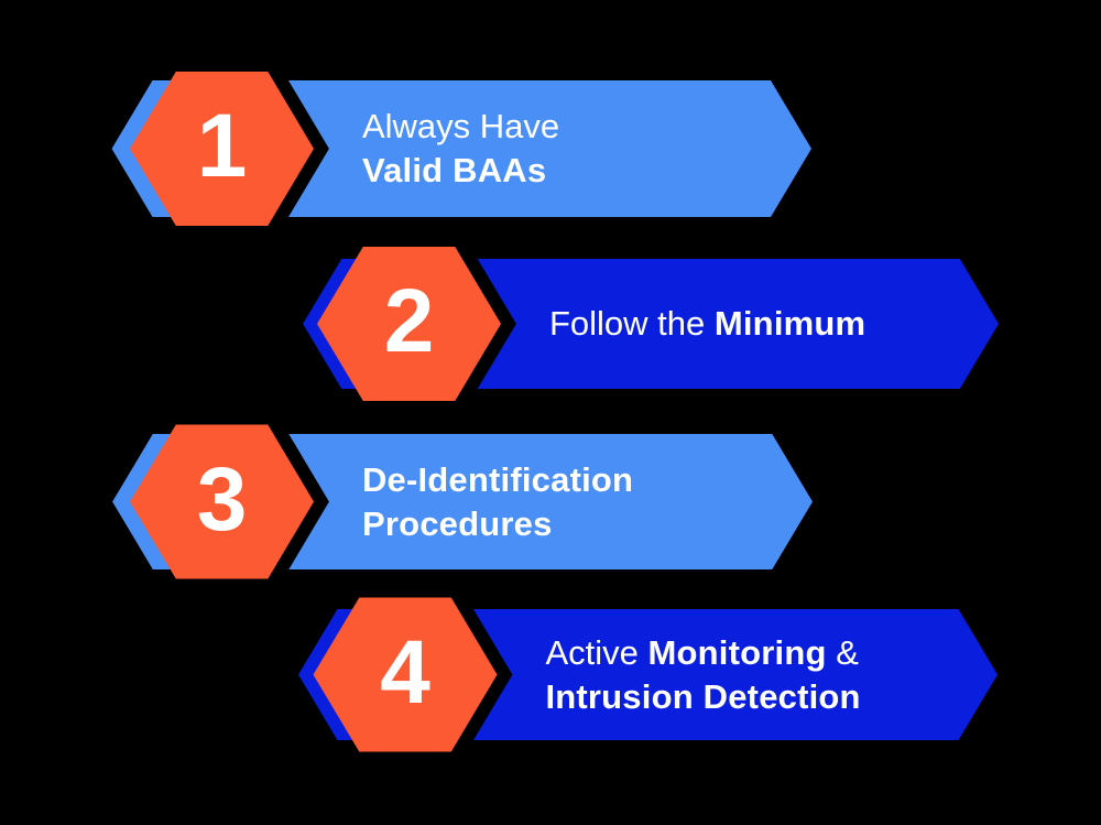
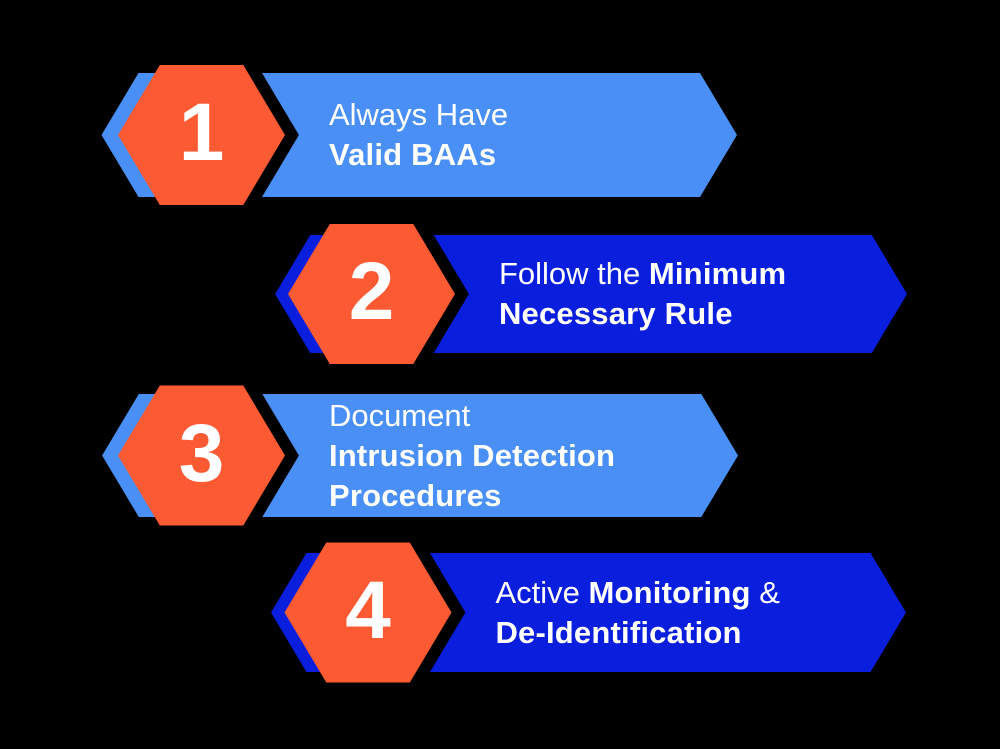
  1
  Always Have
  Valid BAAs
  2
  Follow the Minimum
+ Necessary Rule
  3
+ Document
- De-Identification
+ Intrusion Detection
  Procedures
  4
  Active Monitoring &
- Intrusion Detection
+ De-Identification
